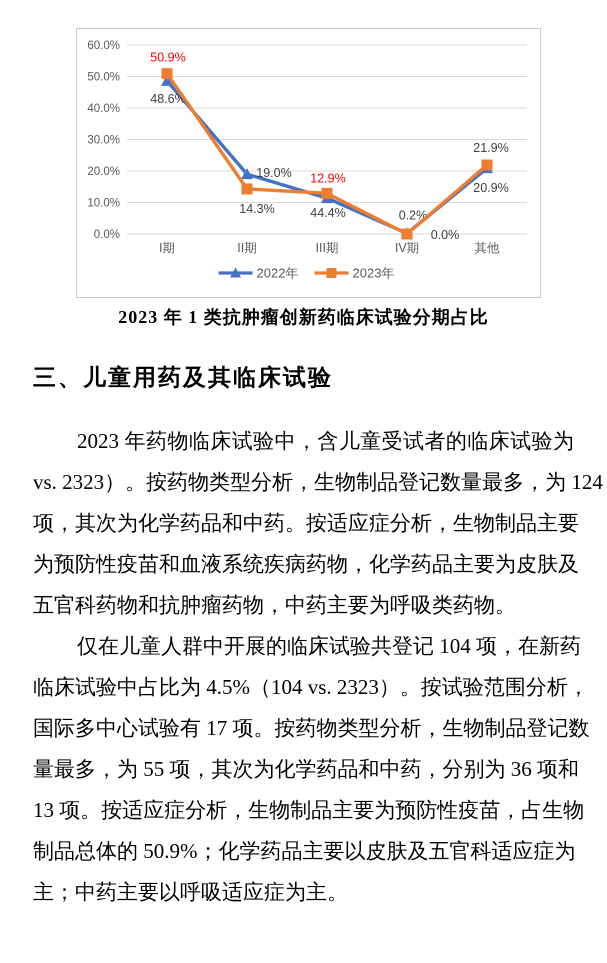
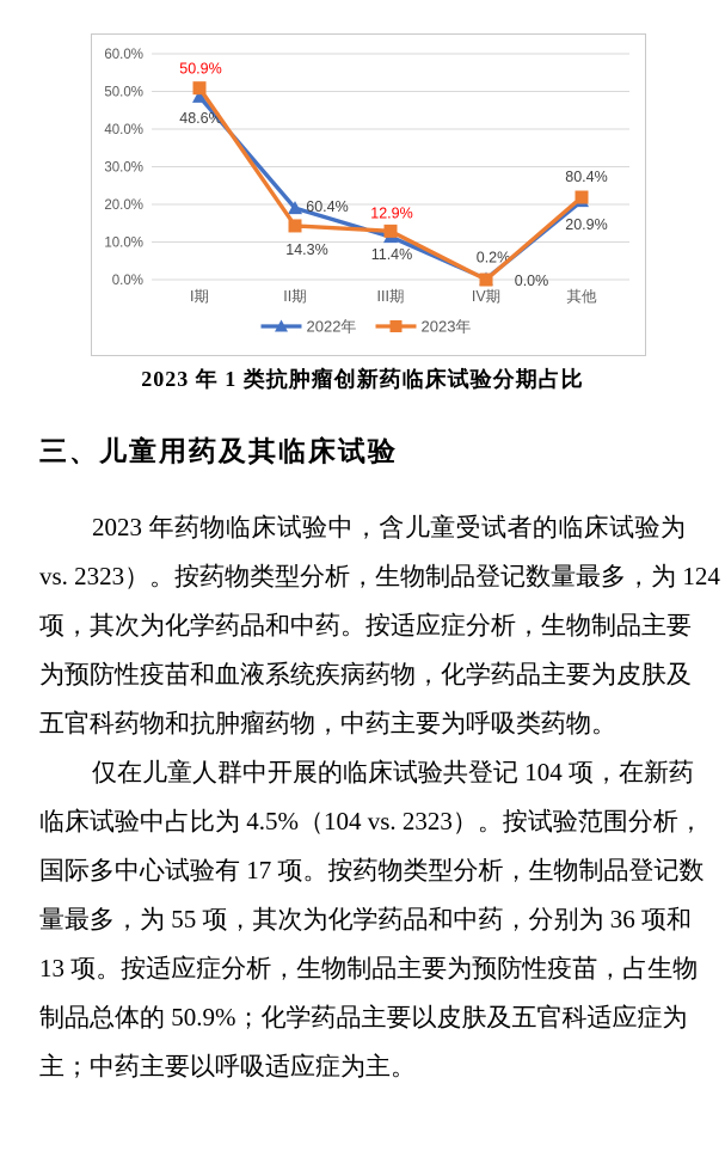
  0.0%
  10.0%
  20.0%
  30.0%
  40.0%
  50.0%
  60.0%
  I期
  II期
  III期
  IV期
  其他
  48.6%
- 19.0%
+ 60.4%
- 44.4%
+ 11.4%
  0.2%
  20.9%
  50.9%
  14.3%
  12.9%
  0.0%
- 21.9%
+ 80.4%
  2022年
  2023年
  2023 年 1 类抗肿瘤创新药临床试验分期占比
  三、儿童用药及其临床试验
  2023 年药物临床试验中，含儿童受试者的临床试验为
  vs. 2323）。按药物类型分析，生物制品登记数量最多，为 124
  项，其次为化学药品和中药。按适应症分析，生物制品主要
  为预防性疫苗和血液系统疾病药物，化学药品主要为皮肤及
  五官科药物和抗肿瘤药物，中药主要为呼吸类药物。
  仅在儿童人群中开展的临床试验共登记 104 项，在新药
  临床试验中占比为 4.5%（104 vs. 2323）。按试验范围分析，
  国际多中心试验有 17 项。按药物类型分析，生物制品登记数
  量最多，为 55 项，其次为化学药品和中药，分别为 36 项和
  13 项。按适应症分析，生物制品主要为预防性疫苗，占生物
  制品总体的 50.9%；化学药品主要以皮肤及五官科适应症为
  主；中药主要以呼吸适应症为主。
